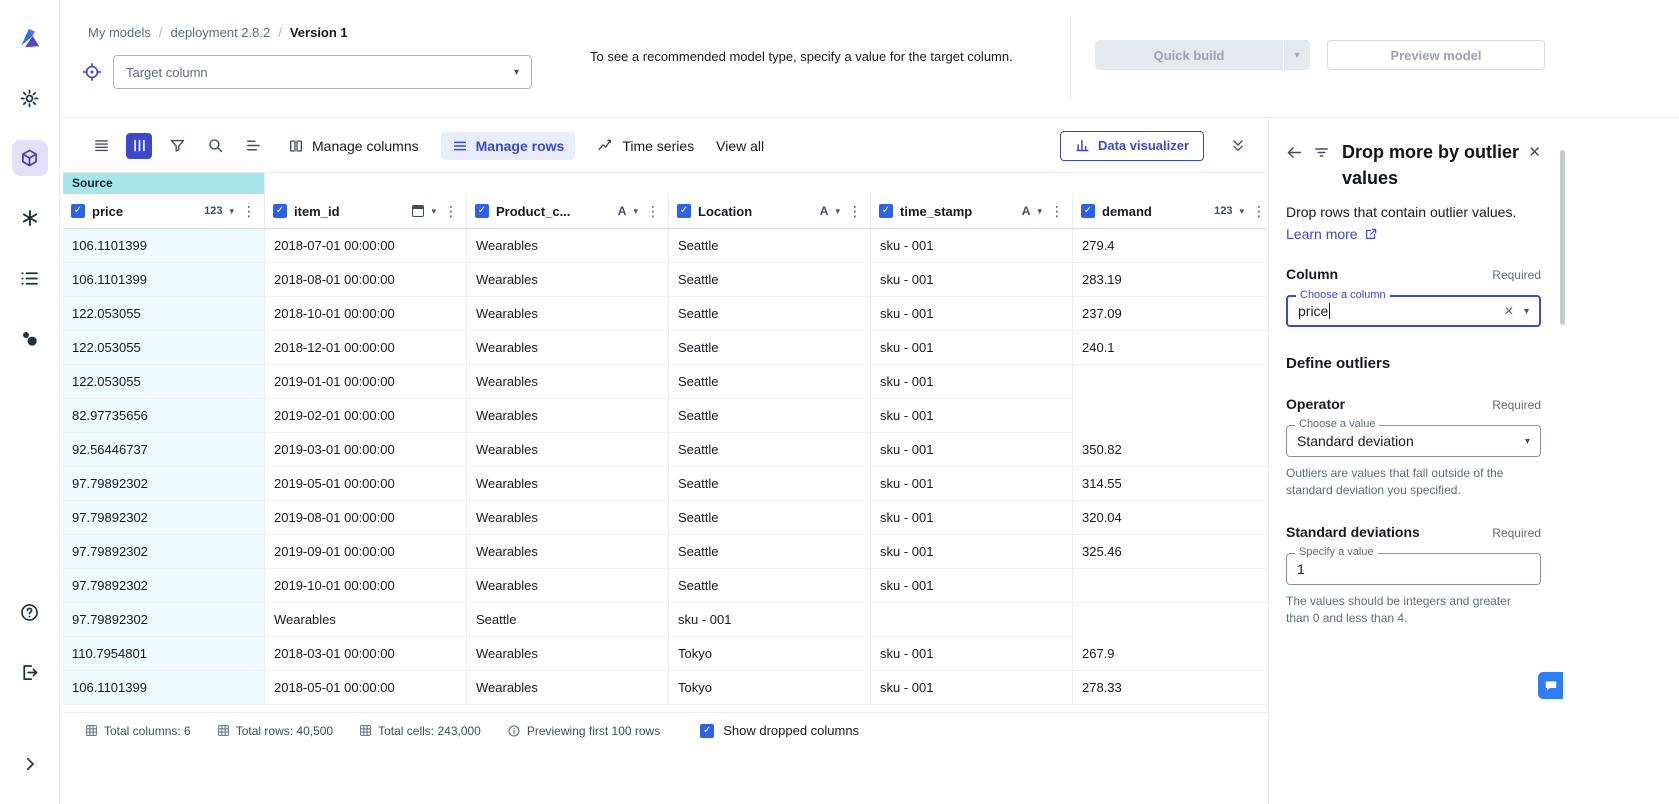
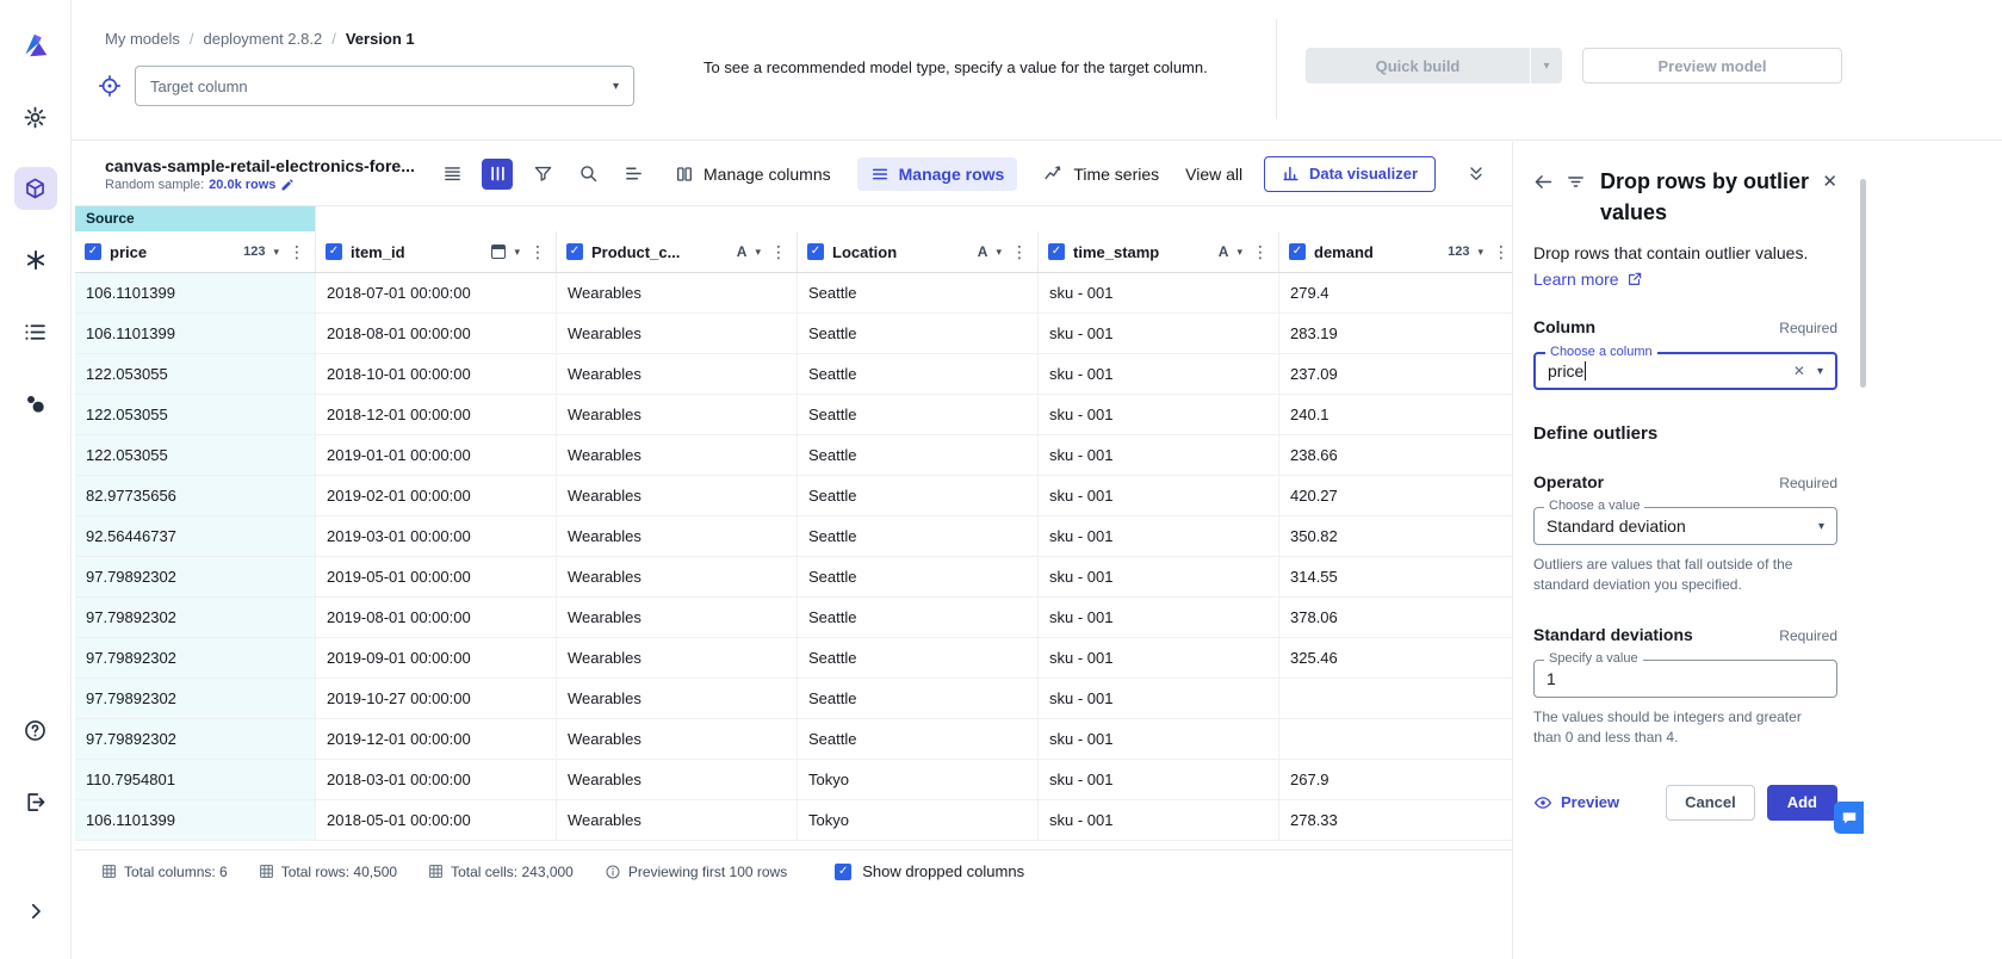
  My models
  /
  deployment 2.8.2
  /
  Version 1
  Target column
  ▾
  To see a recommended model type, specify a value for the target column.
  Quick build
  ▾
  Preview model
+ canvas-sample-retail-electronics-fore...
+ Random sample:
+ 20.0k rows
  Manage columns
  Manage rows
  Time series
  View all
  Data visualizer
  Source
  ✓
  price
  123
  ▾
  ⋮
  ✓
  item_id
  ▾
  ⋮
  ✓
  Product_c...
  A
  ▾
  ⋮
  ✓
  Location
  A
  ▾
  ⋮
  ✓
  time_stamp
  A
  ▾
  ⋮
  ✓
  demand
  123
  ▾
  ⋮
  106.1101399
  2018-07-01 00:00:00
  Wearables
  Seattle
  sku - 001
  279.4
  106.1101399
  2018-08-01 00:00:00
  Wearables
  Seattle
  sku - 001
  283.19
  122.053055
  2018-10-01 00:00:00
  Wearables
  Seattle
  sku - 001
  237.09
  122.053055
  2018-12-01 00:00:00
  Wearables
  Seattle
  sku - 001
  240.1
  122.053055
  2019-01-01 00:00:00
  Wearables
  Seattle
  sku - 001
+ 238.66
  82.97735656
  2019-02-01 00:00:00
  Wearables
  Seattle
  sku - 001
+ 420.27
  92.56446737
  2019-03-01 00:00:00
  Wearables
  Seattle
  sku - 001
  350.82
  97.79892302
  2019-05-01 00:00:00
  Wearables
  Seattle
  sku - 001
  314.55
  97.79892302
  2019-08-01 00:00:00
  Wearables
  Seattle
  sku - 001
- 320.04
+ 378.06
  97.79892302
  2019-09-01 00:00:00
  Wearables
  Seattle
  sku - 001
  325.46
  97.79892302
- 2019-10-01 00:00:00
+ 2019-10-27 00:00:00
  Wearables
  Seattle
  sku - 001
  97.79892302
+ 2019-12-01 00:00:00
  Wearables
  Seattle
  sku - 001
  110.7954801
  2018-03-01 00:00:00
  Wearables
  Tokyo
  sku - 001
  267.9
  106.1101399
  2018-05-01 00:00:00
  Wearables
  Tokyo
  sku - 001
  278.33
  Total columns: 6
  Total rows: 40,500
  Total cells: 243,000
  Previewing first 100 rows
  ✓
  Show dropped columns
- Drop more by outlier values
+ Drop rows by outlier values
  ✕
  Drop rows that contain outlier values.
  Learn more
  Column
  Required
  Choose a column
  price
  ✕
  ▾
  Define outliers
  Operator
  Required
  Choose a value
  Standard deviation
  ▾
  Outliers are values that fall outside of the standard deviation you specified.
  Standard deviations
  Required
  Specify a value
  1
  The values should be integers and greater than 0 and less than 4.
+ Preview
+ Cancel
+ Add
